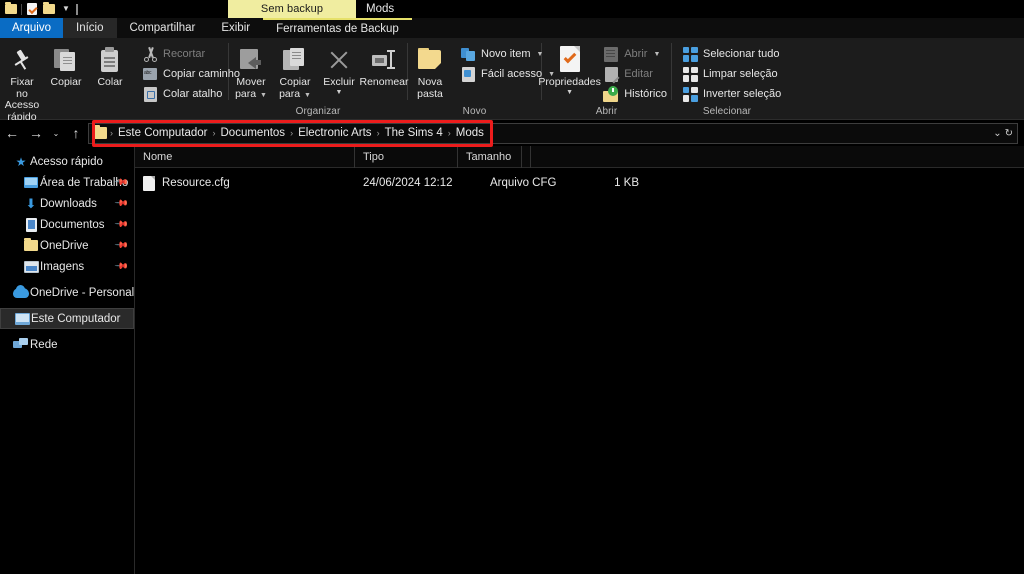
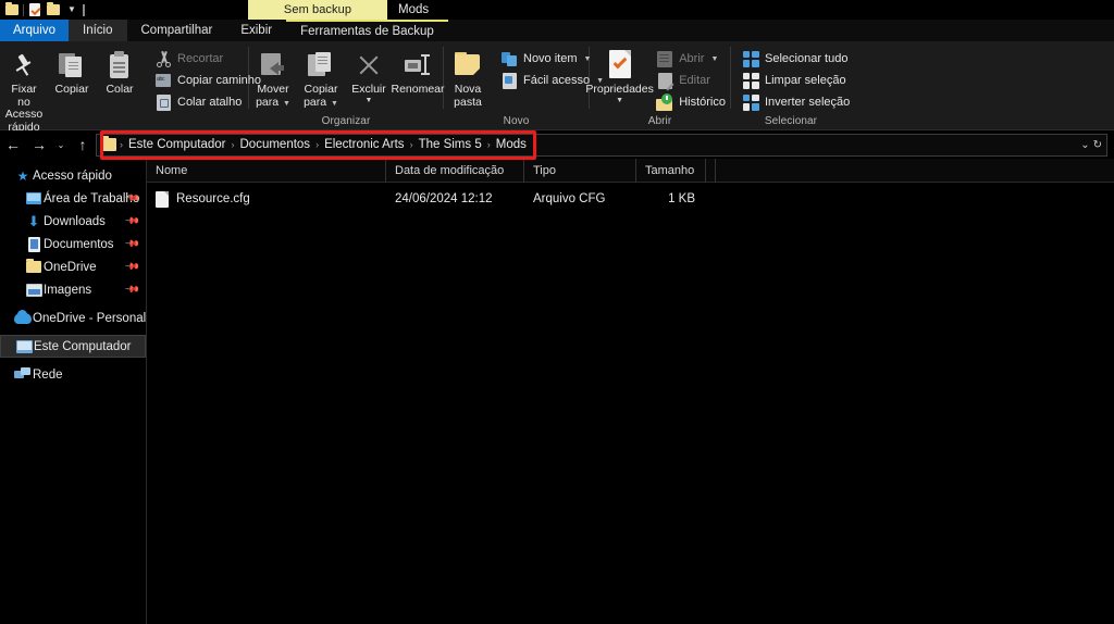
  ▼
  Sem backup
  Mods
  Arquivo
  Início
  Compartilhar
  Exibir
  Ferramentas de Backup
  Fixar no
  Acesso rápido
  Copiar
  Colar
  Recortar
  Copiar caminho
  Colar atalho
  Mover
  para
  Copiar
  para
  Excluir
  Renomear
  Organizar
  Nova
  pasta
  Novo item
  Fácil acesso
  Novo
  Propriedades
  Abrir
  Editar
  Histórico
  Abrir
  Selecionar tudo
  Limpar seleção
  Inverter seleção
  Selecionar
  ←
  →
  ⌄
  ↑
  ›
  Este Computador
  ›
  Documentos
  ›
  Electronic Arts
  ›
- The Sims 4
+ The Sims 5
  ›
  Mods
  ⌄
  ↻
  ★
  Acesso rápido
  Área de Trabalho
  ⬇
  Downloads
  Documentos
  OneDrive
  Imagens
  OneDrive - Personal
  Este Computador
  Rede
  Nome
+ Data de modificação
  Tipo
  Tamanho
  Resource.cfg
  24/06/2024 12:12
  Arquivo CFG
  1 KB
